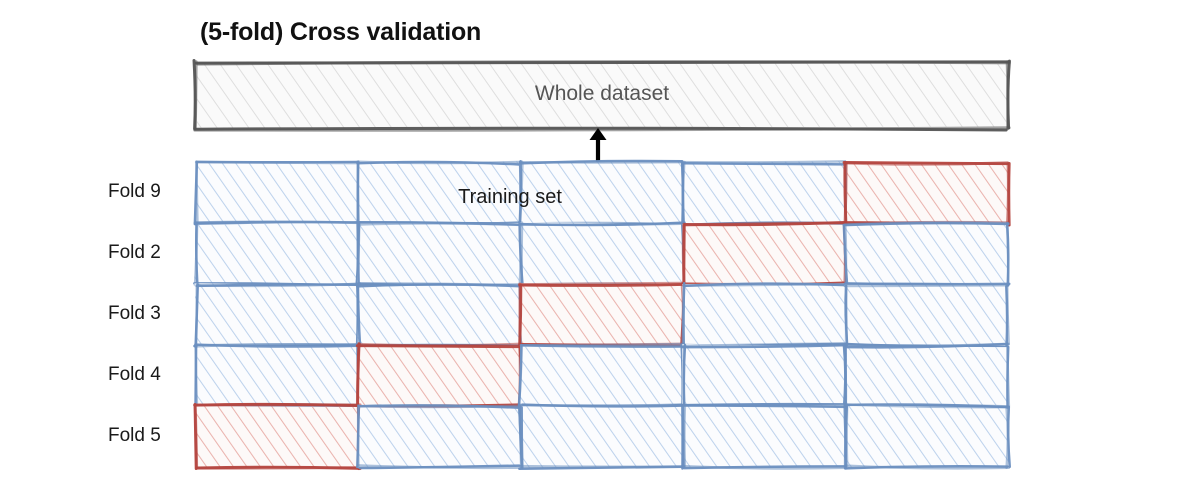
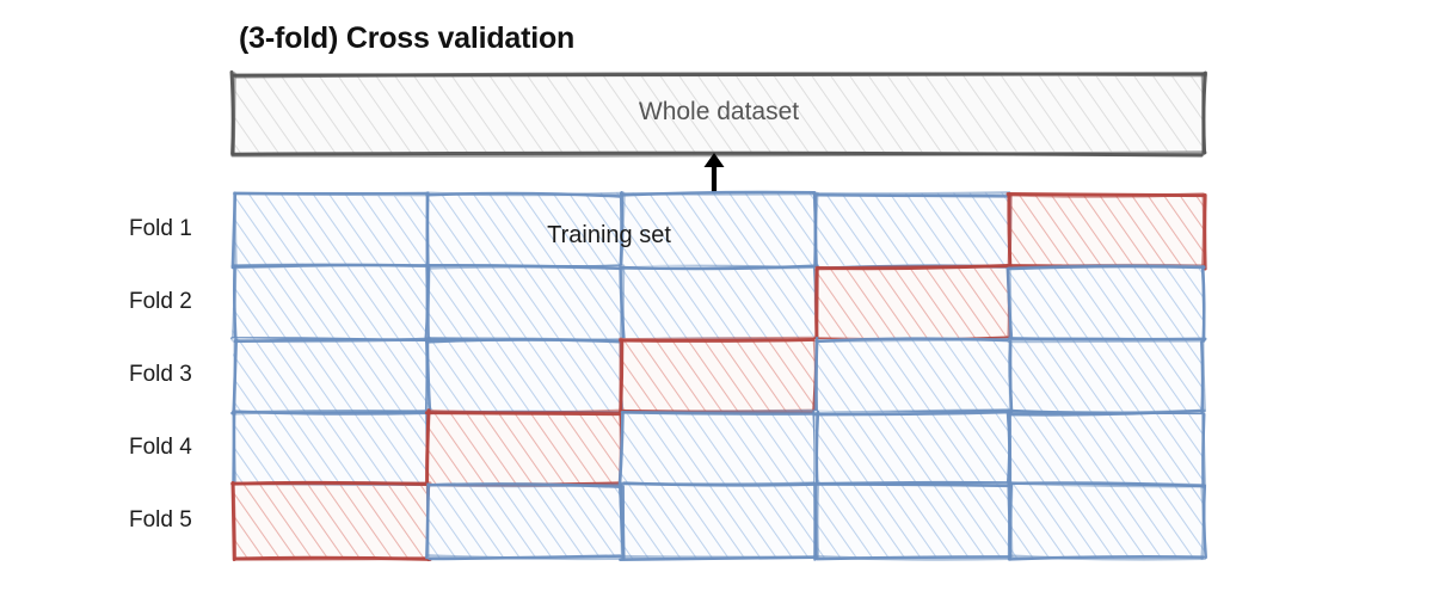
- (5-fold) Cross validation
+ (3-fold) Cross validation
  Whole dataset
- Fold 9
+ Fold 1
  Fold 2
  Fold 3
  Fold 4
  Fold 5
  Training set
